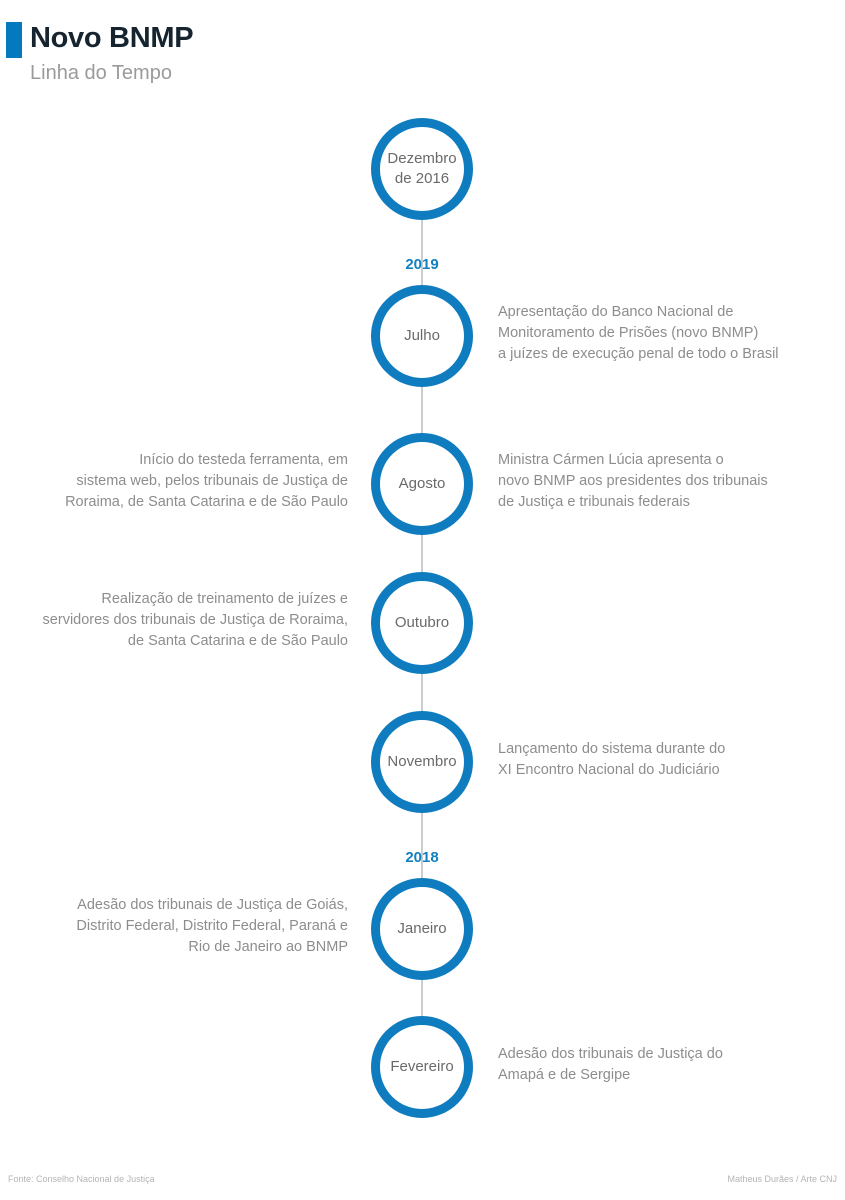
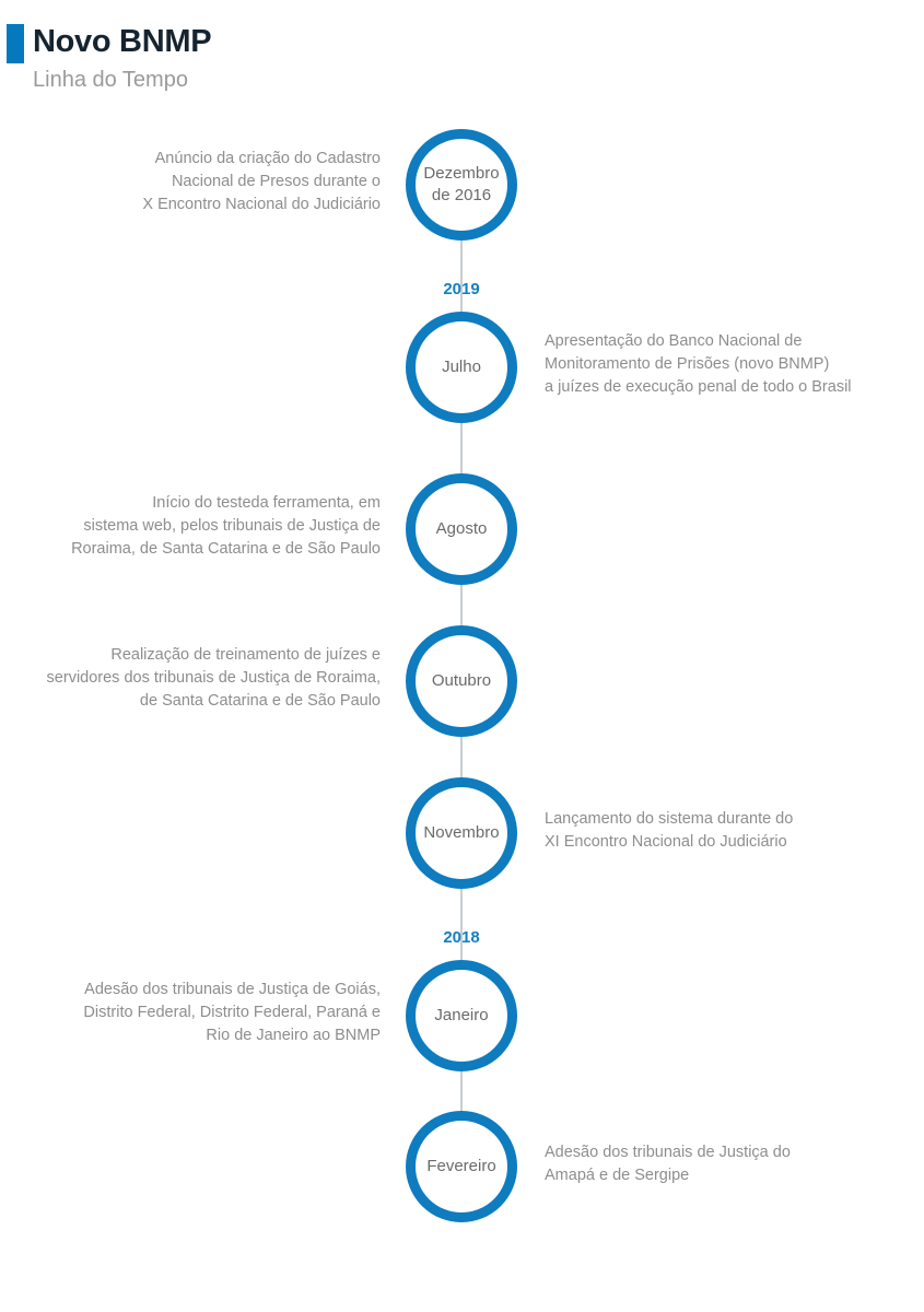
  Novo BNMP
  Linha do Tempo
  Dezembro
  de 2016
+ Anúncio da criação do Cadastro
+ Nacional de Presos durante o
+ X Encontro Nacional do Judiciário
  2019
  Julho
  Apresentação do Banco Nacional de
  Monitoramento de Prisões (novo BNMP)
  a juízes de execução penal de todo o Brasil
  Agosto
  Início do testeda ferramenta, em
  sistema web, pelos tribunais de Justiça de
  Roraima, de Santa Catarina e de São Paulo
- Ministra Cármen Lúcia apresenta o
- novo BNMP aos presidentes dos tribunais
- de Justiça e tribunais federais
  Outubro
  Realização de treinamento de juízes e
  servidores dos tribunais de Justiça de Roraima,
  de Santa Catarina e de São Paulo
  Novembro
  Lançamento do sistema durante do
  XI Encontro Nacional do Judiciário
  2018
  Janeiro
  Adesão dos tribunais de Justiça de Goiás,
  Distrito Federal, Distrito Federal, Paraná e
  Rio de Janeiro ao BNMP
  Fevereiro
  Adesão dos tribunais de Justiça do
  Amapá e de Sergipe
- Fonte: Conselho Nacional de Justiça
- Matheus Durães / Arte CNJ
